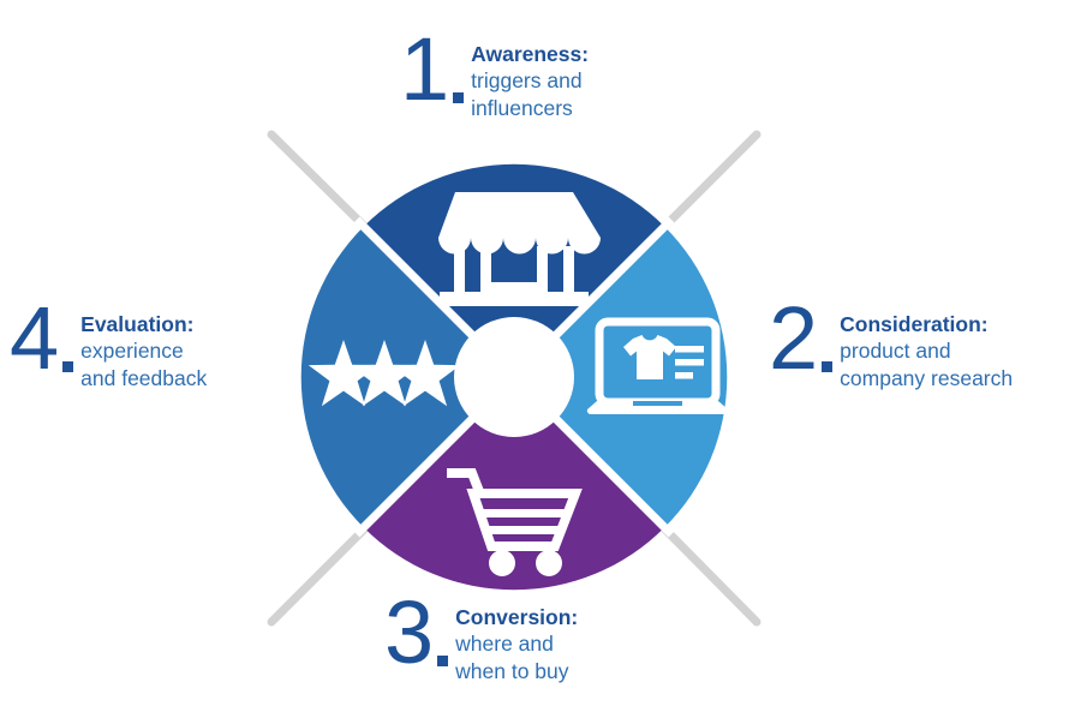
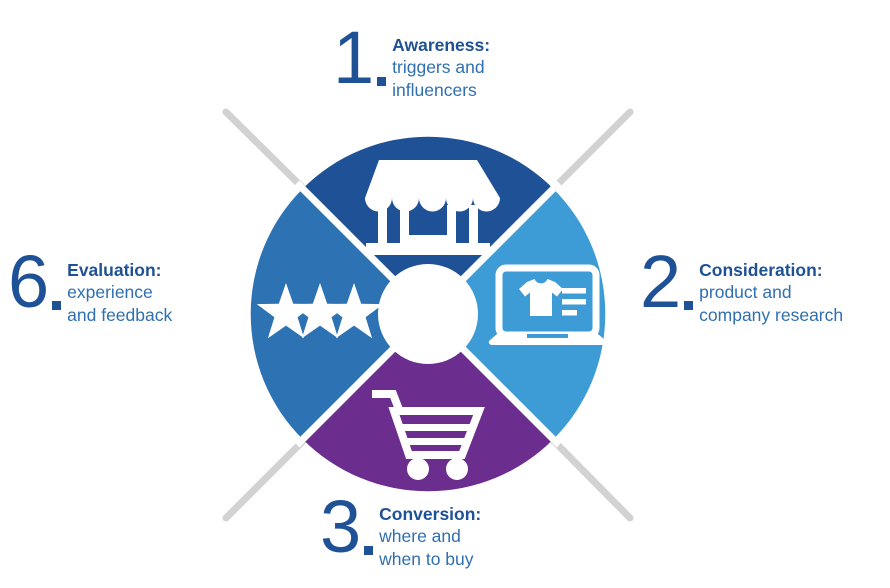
  1
  Awareness:
  triggers and
  influencers
  2
  Consideration:
  product and
  company research
  3
  Conversion:
  where and
  when to buy
- 4
+ 6
  Evaluation:
  experience
  and feedback
